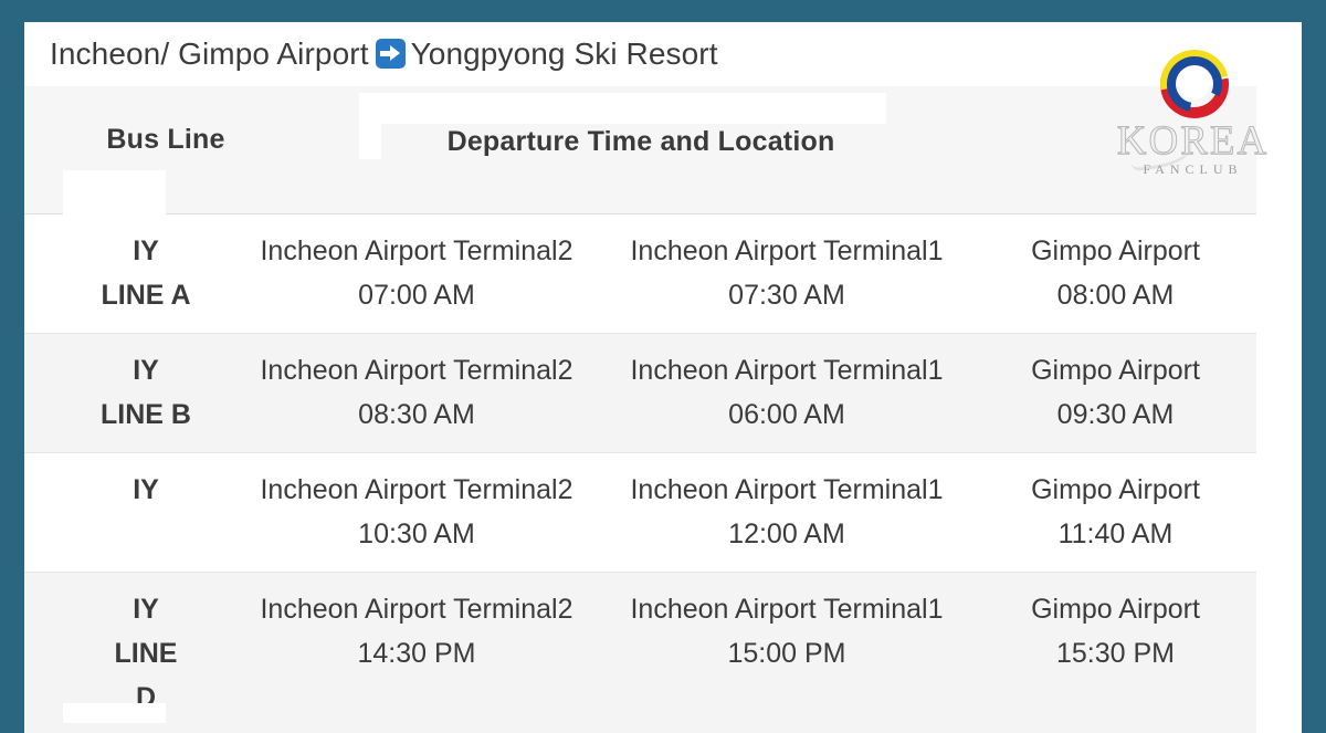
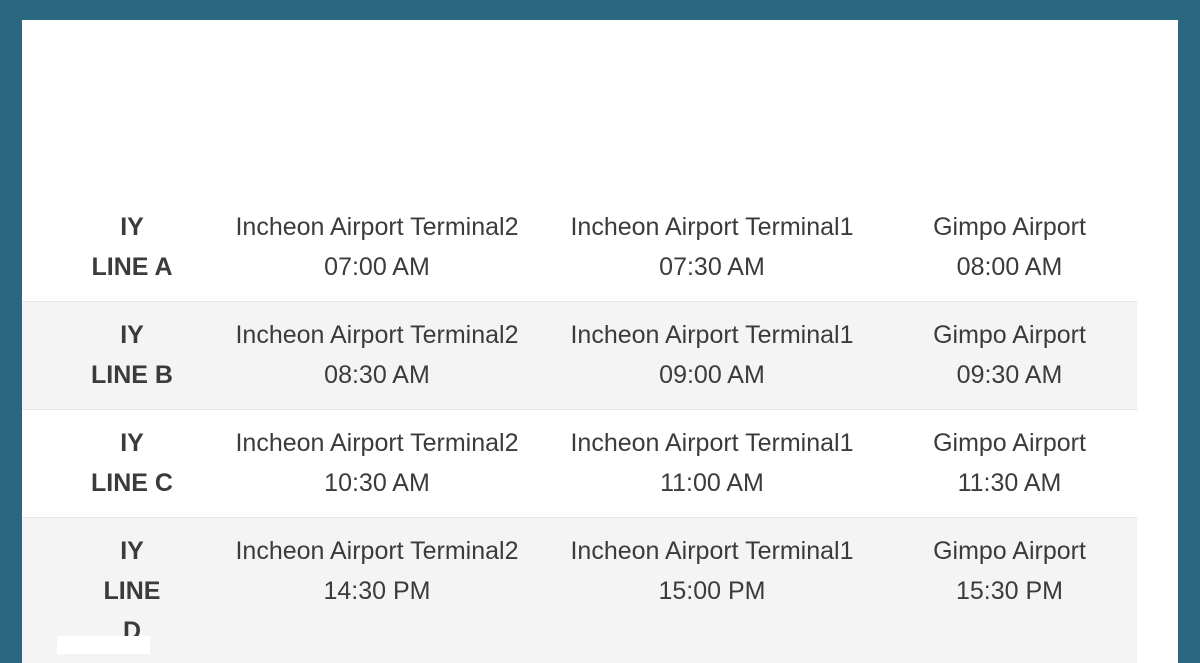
- Incheon/ Gimpo Airport Yongpyong Ski Resort
- KOREA
- FANCLUB
- Bus Line
- Departure Time and Location
  IY
  LINE A
  Incheon Airport Terminal2
  07:00 AM
  Incheon Airport Terminal1
  07:30 AM
  Gimpo Airport
  08:00 AM
  IY
  LINE B
  Incheon Airport Terminal2
  08:30 AM
  Incheon Airport Terminal1
- 06:00 AM
+ 09:00 AM
  Gimpo Airport
  09:30 AM
  IY
+ LINE C
  Incheon Airport Terminal2
  10:30 AM
  Incheon Airport Terminal1
- 12:00 AM
+ 11:00 AM
  Gimpo Airport
- 11:40 AM
+ 11:30 AM
  IY
  LINE
  D
  Incheon Airport Terminal2
  14:30 PM
  Incheon Airport Terminal1
  15:00 PM
  Gimpo Airport
  15:30 PM
